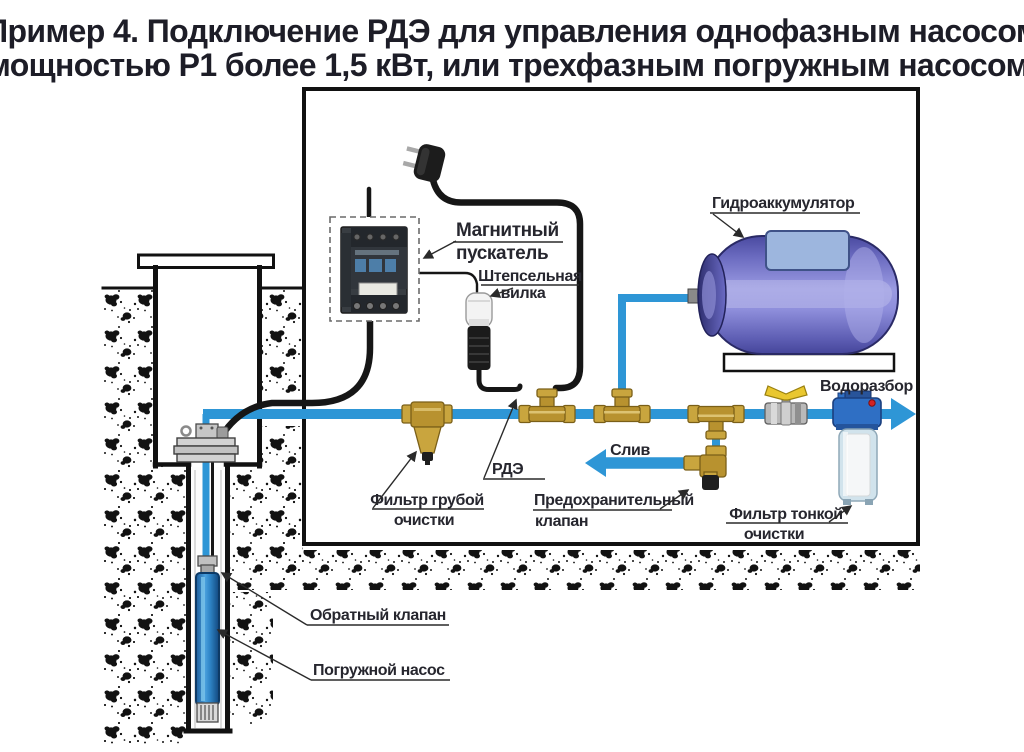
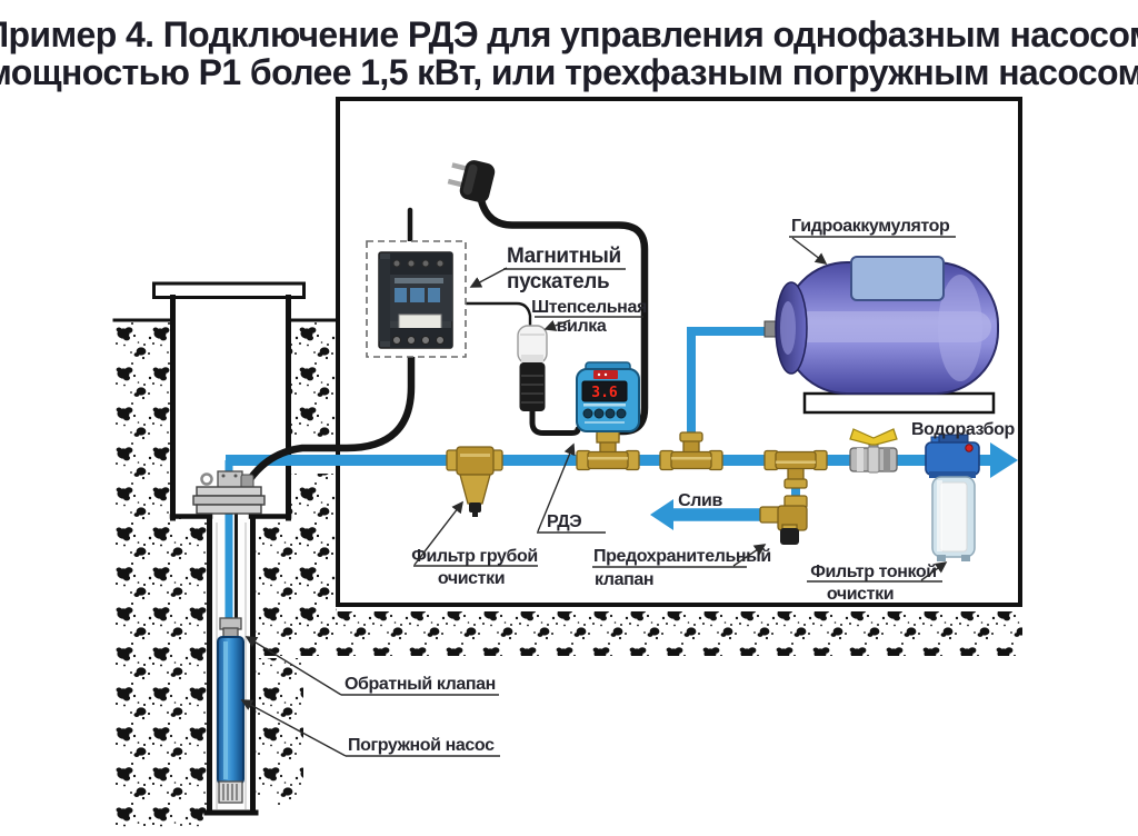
+ 3.6
  Магнитный
  пускатель
  Штепсельная
  вилка
  Гидроаккумулятор
  Водоразбор
  Слив
  РДЭ
  Фильтр грубой
  очистки
  Предохранительный
  клапан
  Фильтр тонкой
  очистки
  Обратный клапан
  Погружной насос
  ример 4. Подключение РДЭ для управления однофазным насосо
  ощностью Р1 более 1,5 кВт, или трехфазным погружным насосом
